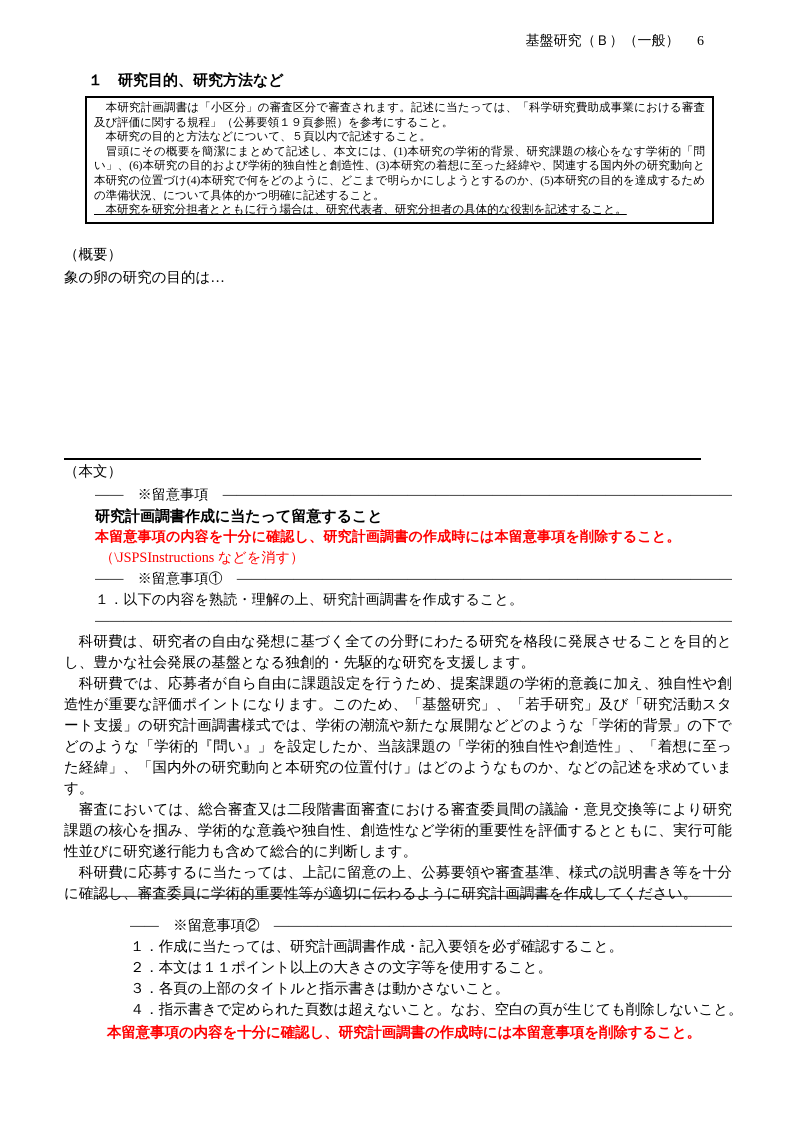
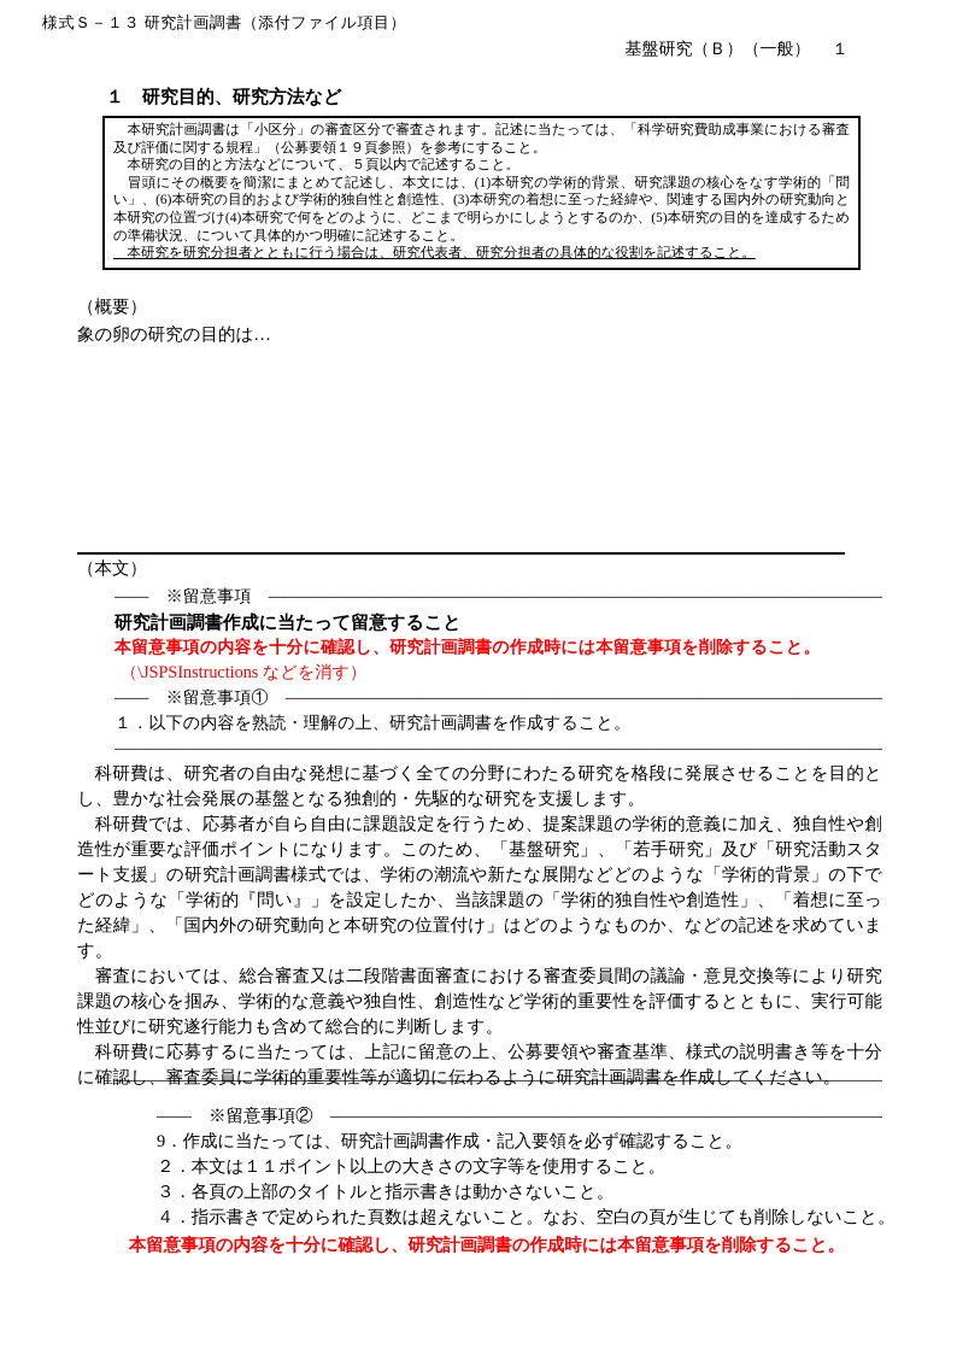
+ 様式Ｓ－１３ 研究計画調書（添付ファイル項目）
- 基盤研究（Ｂ）（一般） 6
+ 基盤研究（Ｂ）（一般） １
  １ 研究目的、研究方法など
  本研究計画調書は「小区分」の審査区分で審査されます。記述に当たっては、「科学研究費助成事業における審査及び評価に関する規程」（公募要領１９頁参照）を参考にすること。
  本研究の目的と方法などについて、５頁以内で記述すること。
  冒頭にその概要を簡潔にまとめて記述し、本文には、(1)本研究の学術的背景、研究課題の核心をなす学術的「問い」、(6)本研究の目的および学術的独自性と創造性、(3)本研究の着想に至った経緯や、関連する国内外の研究動向と本研究の位置づけ(4)本研究で何をどのように、どこまで明らかにしようとするのか、(5)本研究の目的を達成するための準備状況、について具体的かつ明確に記述すること。
  本研究を研究分担者とともに行う場合は、研究代表者、研究分担者の具体的な役割を記述すること。
  （概要）
  象の卵の研究の目的は…
  （本文）
  ―― ※留意事項 ――――――――――――――――――――――――――――――――――――
  研究計画調書作成に当たって留意すること
  本留意事項の内容を十分に確認し、研究計画調書の作成時には本留意事項を削除すること。
  （\JSPSInstructions などを消す）
  ―― ※留意事項① ―――――――――――――――――――――――――――――――――――
  １．以下の内容を熟読・理解の上、研究計画調書を作成すること。
  ―――――――――――――――――――――――――――――――――――――――――――――
  科研費は、研究者の自由な発想に基づく全ての分野にわたる研究を格段に発展させることを目的とし、豊かな社会発展の基盤となる独創的・先駆的な研究を支援します。
  科研費では、応募者が自ら自由に課題設定を行うため、提案課題の学術的意義に加え、独自性や創造性が重要な評価ポイントになります。このため、「基盤研究」、「若手研究」及び「研究活動スタート支援」の研究計画調書様式では、学術の潮流や新たな展開などどのような「学術的背景」の下でどのような「学術的『問い』」を設定したか、当該課題の「学術的独自性や創造性」、「着想に至った経緯」、「国内外の研究動向と本研究の位置付け」はどのようなものか、などの記述を求めています。
  審査においては、総合審査又は二段階書面審査における審査委員間の議論・意見交換等により研究課題の核心を掴み、学術的な意義や独自性、創造性など学術的重要性を評価するとともに、実行可能性並びに研究遂行能力も含めて総合的に判断します。
  科研費に応募するに当たっては、上記に留意の上、公募要領や審査基準、様式の説明書き等を十分に確認し、審査委員に学術的重要性等が適切に伝わるように研究計画調書を作成してください。
  ―――――――――――――――――――――――――――――――――――――――――――――
  ―― ※留意事項② ――――――――――――――――――――――――――――――――
- １．作成に当たっては、研究計画調書作成・記入要領を必ず確認すること。
+ 9．作成に当たっては、研究計画調書作成・記入要領を必ず確認すること。
  ２．本文は１１ポイント以上の大きさの文字等を使用すること。
  ３．各頁の上部のタイトルと指示書きは動かさないこと。
  ４．指示書きで定められた頁数は超えないこと。なお、空白の頁が生じても削除しないこと。
  本留意事項の内容を十分に確認し、研究計画調書の作成時には本留意事項を削除すること。
